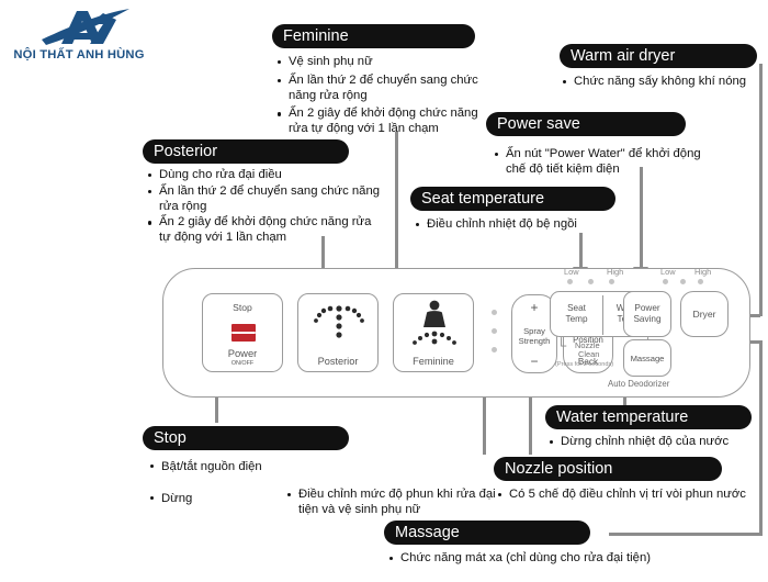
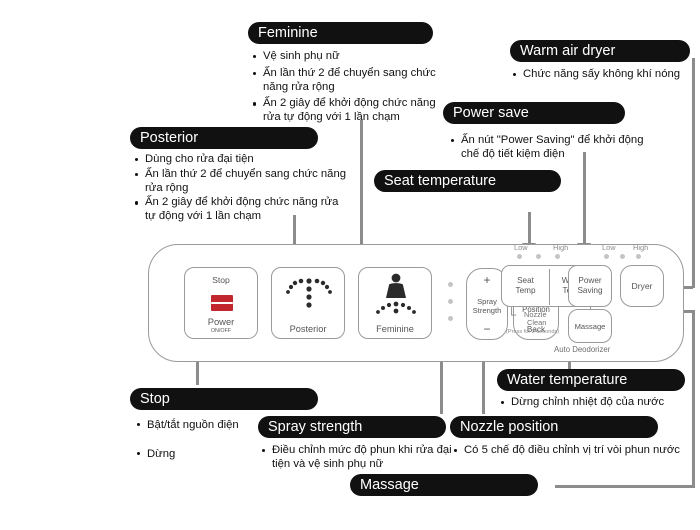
- NỘI THẤT ANH HÙNG
  Feminine
  Vệ sinh phụ nữ
  Ấn lần thứ 2 để chuyển sang chức năng rửa rộng
  Ấn 2 giây để khởi động chức năng rửa tự động với 1 lần chạm
  Warm air dryer
  Chức năng sấy không khí nóng
  Power save
- Ấn nút "Power Water" để khởi động chế độ tiết kiệm điện
+ Ấn nút "Power Saving" để khởi động chế độ tiết kiệm điện
  Posterior
- Dùng cho rửa đại điều
+ Dùng cho rửa đại tiện
  Ấn lần thứ 2 để chuyển sang chức năng rửa rộng
  Ấn 2 giây để khởi động chức năng rửa tự động với 1 lần chạm
  Seat temperature
- Điều chỉnh nhiệt độ bệ ngồi
  Water temperature
  Dừng chỉnh nhiệt độ của nước
  Stop
  Bật/tắt nguồn điện
  Dừng
+ Spray strength
  Điều chỉnh mức độ phun khi rửa đại tiện và vệ sinh phụ nữ
  Nozzle position
  Có 5 chế độ điều chỉnh vị trí vòi phun nước
  Massage
- Chức năng mát xa (chỉ dùng cho rửa đại tiện)
  Stop
  Power
  Posterior
  Feminine
  +
  Spray
  Strength
  −
  Position
  Back
  Low
  High
  Seat
  Temp
  └
  Nozzle
  Clean
  Low
  High
  Power
  Saving
  Dryer
  Massage
  Auto Deodorizer
